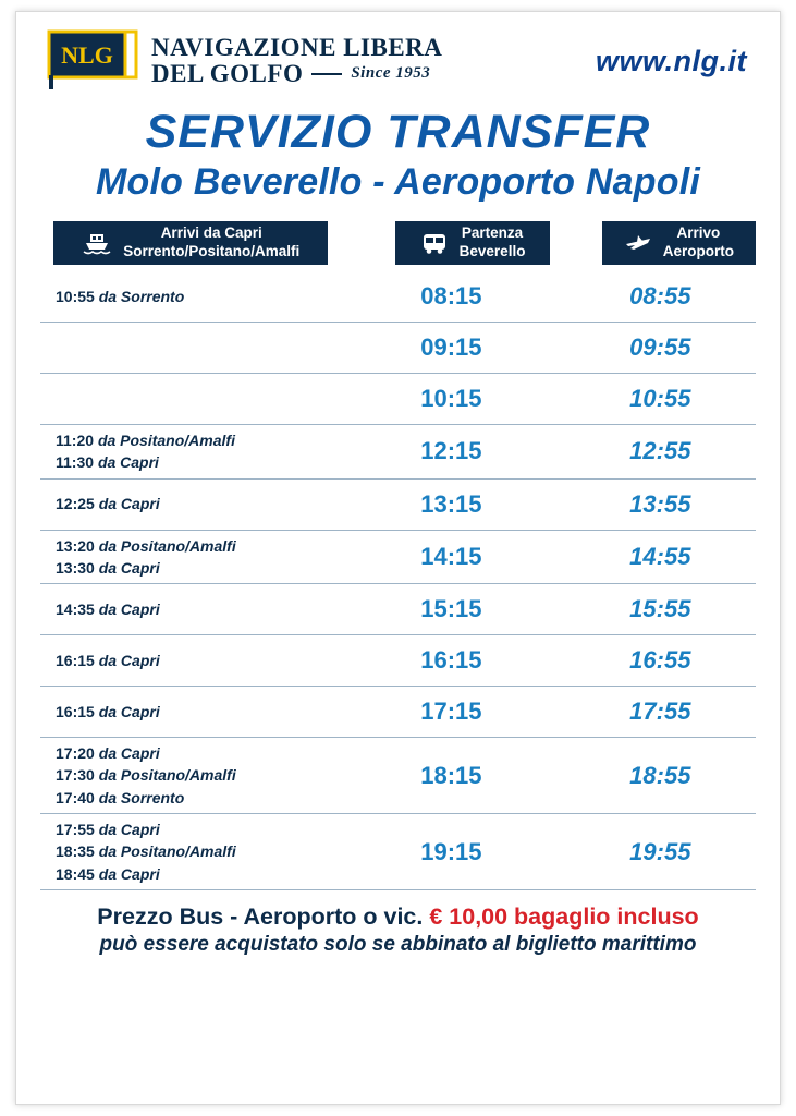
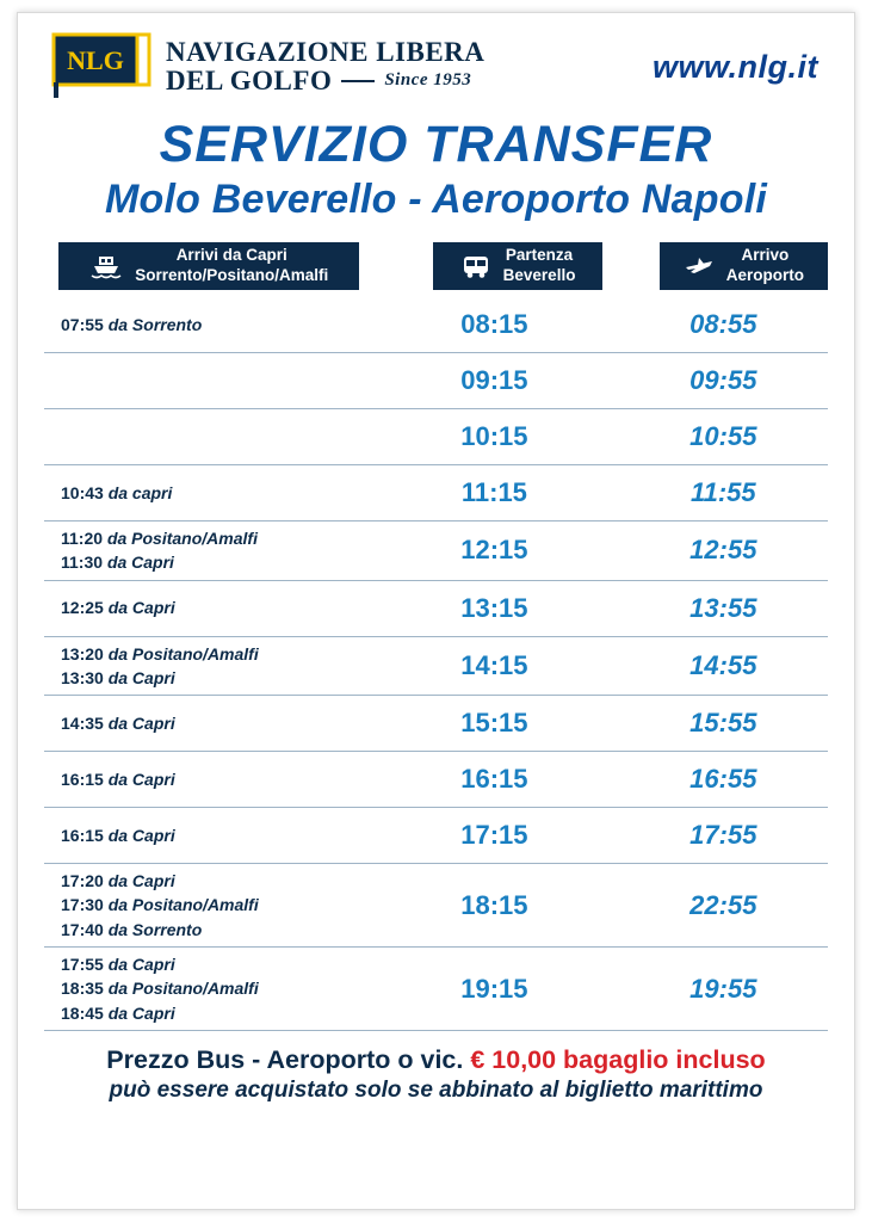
  NLG
  NAVIGAZIONE LIBERA
  DEL GOLFO
  Since 1953
  www.nlg.it
  SERVIZIO TRANSFER
  Molo Beverello - Aeroporto Napoli
  Arrivi da Capri
  Sorrento/Positano/Amalfi
  Partenza
  Beverello
  Arrivo
  Aeroporto
- 10:55 da Sorrento
+ 07:55 da Sorrento
  08:15
  08:55
  09:15
  09:55
  10:15
  10:55
+ 10:43 da capri
+ 11:15
+ 11:55
  11:20 da Positano/Amalfi
  11:30 da Capri
  12:15
  12:55
  12:25 da Capri
  13:15
  13:55
  13:20 da Positano/Amalfi
  13:30 da Capri
  14:15
  14:55
  14:35 da Capri
  15:15
  15:55
  16:15 da Capri
  16:15
  16:55
  16:15 da Capri
  17:15
  17:55
  17:20 da Capri
  17:30 da Positano/Amalfi
  17:40 da Sorrento
  18:15
- 18:55
+ 22:55
  17:55 da Capri
  18:35 da Positano/Amalfi
  18:45 da Capri
  19:15
  19:55
  Prezzo Bus - Aeroporto o vic. € 10,00 bagaglio incluso
  può essere acquistato solo se abbinato al biglietto marittimo
